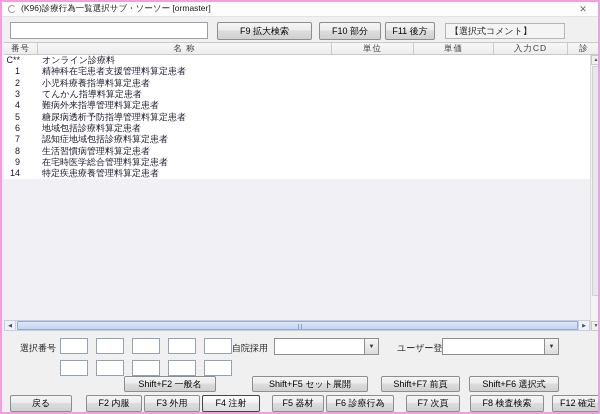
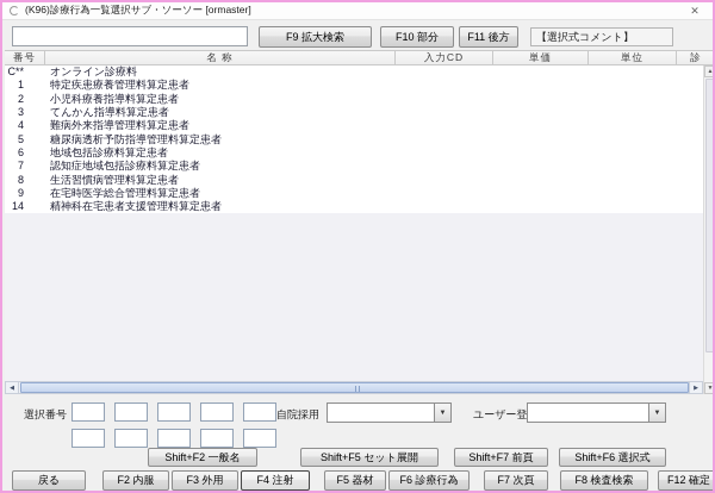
  (K96)診療行為一覧選択サブ・ソーソー [ormaster]
  ✕
  F9 拡大検索
  F10 部分
  F11 後方
  【選択式コメント】
  番号
  名 称
- 単位
+ 入力CD
  単価
- 入力CD
+ 単位
  診
  C**
  オンライン診療料
  1
- 精神科在宅患者支援管理料算定患者
+ 特定疾患療養管理料算定患者
  2
  小児科療養指導料算定患者
  3
  てんかん指導料算定患者
  4
  難病外来指導管理料算定患者
  5
  糖尿病透析予防指導管理料算定患者
  6
  地域包括診療料算定患者
  7
  認知症地域包括診療料算定患者
  8
  生活習慣病管理料算定患者
  9
  在宅時医学総合管理料算定患者
  14
- 特定疾患療養管理料算定患者
+ 精神科在宅患者支援管理料算定患者
  選択番号
  自院採用
  ユーザー登
  Shift+F2 一般名
  Shift+F5 セット展開
  Shift+F7 前頁
  Shift+F6 選択式
  戻る
  F2 内服
  F3 外用
  F4 注射
  F5 器材
  F6 診療行為
  F7 次頁
  F8 検査検索
  F12 確定
